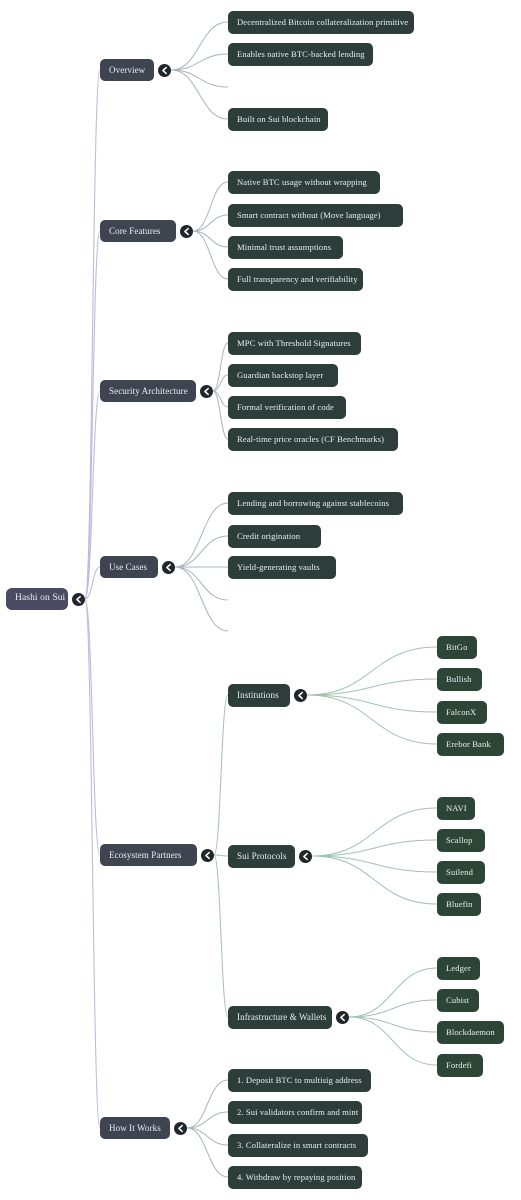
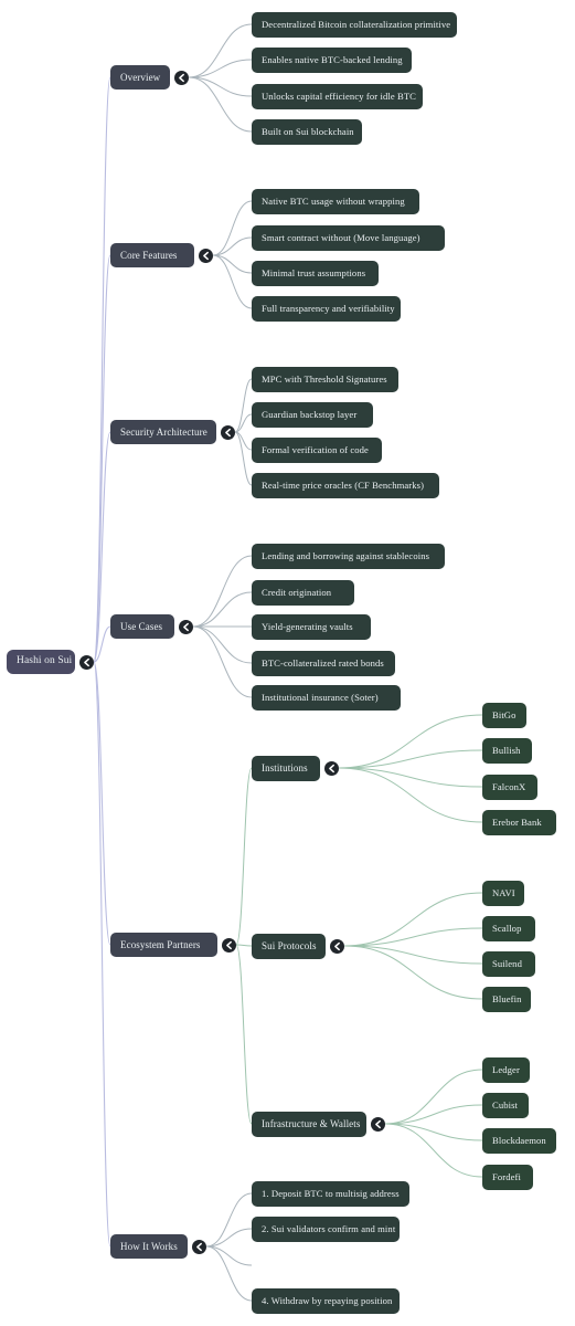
  Hashi on Sui
  Overview
  Decentralized Bitcoin collateralization primitive
  Enables native BTC-backed lending
+ Unlocks capital efficiency for idle BTC
  Built on Sui blockchain
  Core Features
  Native BTC usage without wrapping
  Smart contract without (Move language)
  Minimal trust assumptions
  Full transparency and verifiability
  Security Architecture
  MPC with Threshold Signatures
  Guardian backstop layer
  Formal verification of code
  Real-time price oracles (CF Benchmarks)
  Use Cases
  Lending and borrowing against stablecoins
  Credit origination
  Yield-generating vaults
+ BTC-collateralized rated bonds
+ Institutional insurance (Soter)
  Ecosystem Partners
  Institutions
  BitGo
  Bullish
  FalconX
  Erebor Bank
  Sui Protocols
  NAVI
  Scallop
  Suilend
  Bluefin
  Infrastructure & Wallets
  Ledger
  Cubist
  Blockdaemon
  Fordefi
  How It Works
  1. Deposit BTC to multisig address
  2. Sui validators confirm and mint
- 3. Collateralize in smart contracts
  4. Withdraw by repaying position
